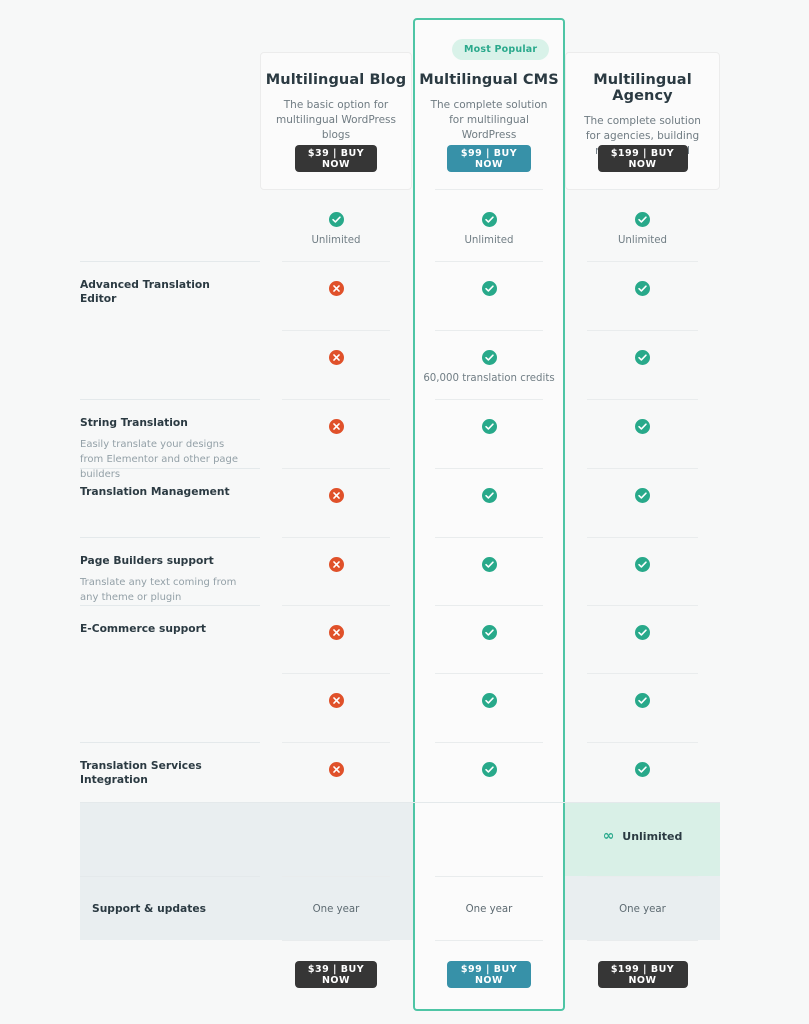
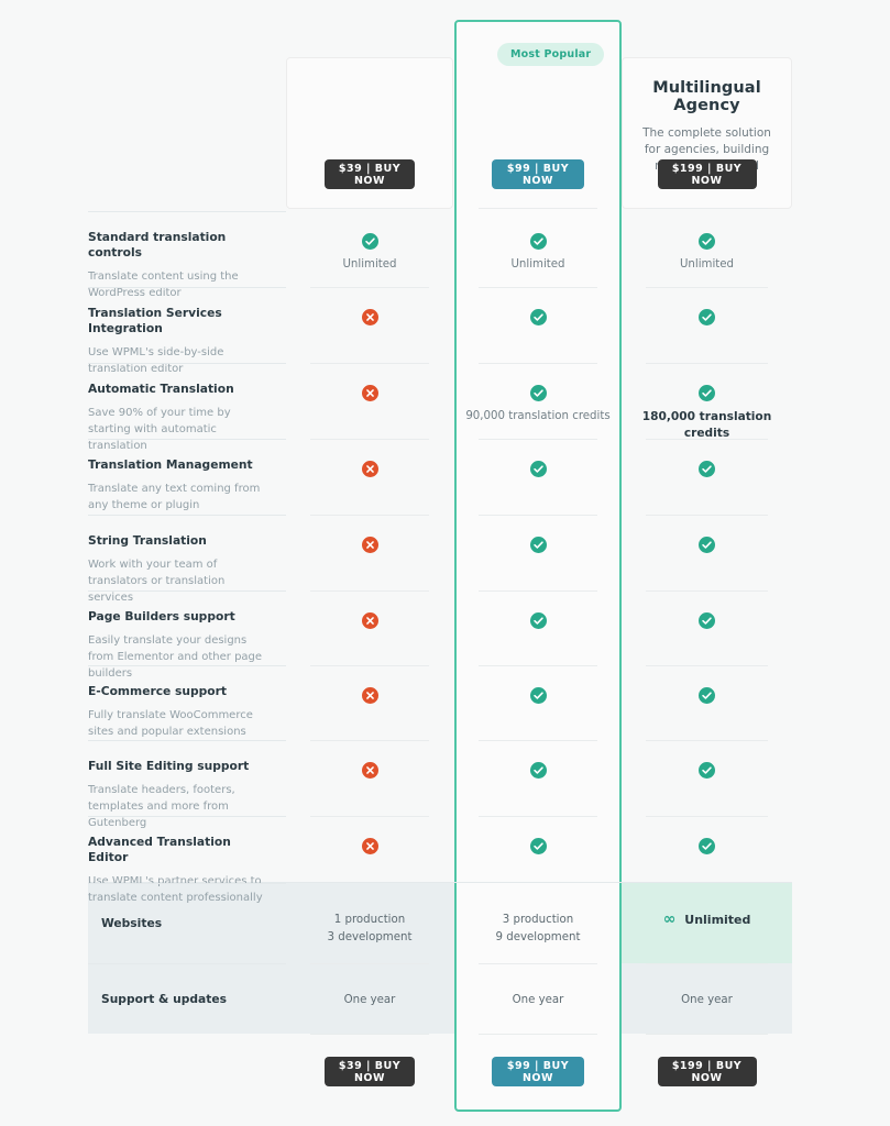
- Multilingual Blog
- The basic option for multilingual WordPress blogs
- Multilingual CMS
- The complete solution for multilingual WordPress
  Multilingual Agency
  Most Popular
  $39 | BUY NOW
  $99 | BUY NOW
  $199 | BUY NOW
  $39 | BUY NOW
  $99 | BUY NOW
  $199 | BUY NOW
+ Standard translation controls
+ Translate content using the WordPress editor
  Unlimited
  Unlimited
  Unlimited
- Advanced Translation Editor
+ Translation Services Integration
+ Use WPML's side-by-side translation editor
+ Automatic Translation
+ Save 90% of your time by starting with automatic translation
- 60,000 translation credits
+ 90,000 translation credits
+ 180,000 translation credits
- String Translation
+ Translation Management
- Easily translate your designs from Elementor and other page builders
+ Translate any text coming from any theme or plugin
- Translation Management
+ String Translation
+ Work with your team of translators or translation services
  Page Builders support
- Translate any text coming from any theme or plugin
+ Easily translate your designs from Elementor and other page builders
  E-Commerce support
+ Fully translate WooCommerce sites and popular extensions
+ Full Site Editing support
+ Translate headers, footers, templates and more from Gutenberg
- Translation Services Integration
+ Advanced Translation Editor
+ Use WPML's partner services to translate content professionally
+ Websites
+ 1 production
+ 3 development
+ 3 production
+ 9 development
  ∞
  Unlimited
  Support & updates
  One year
  One year
  One year
